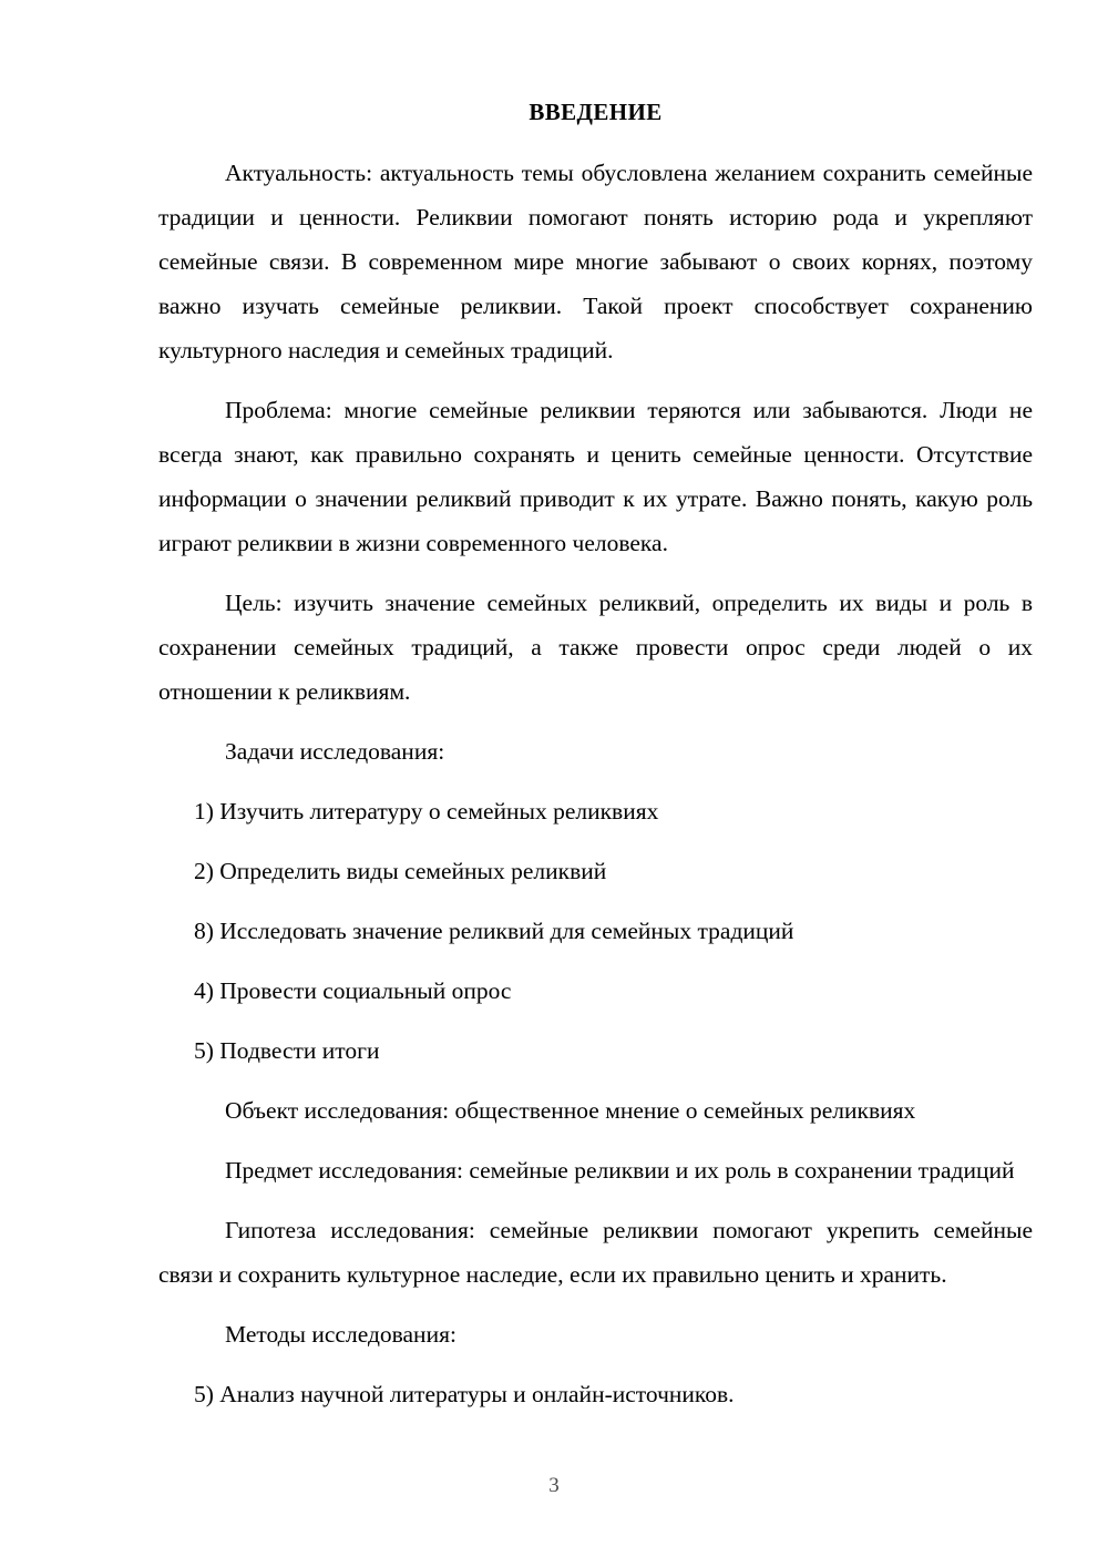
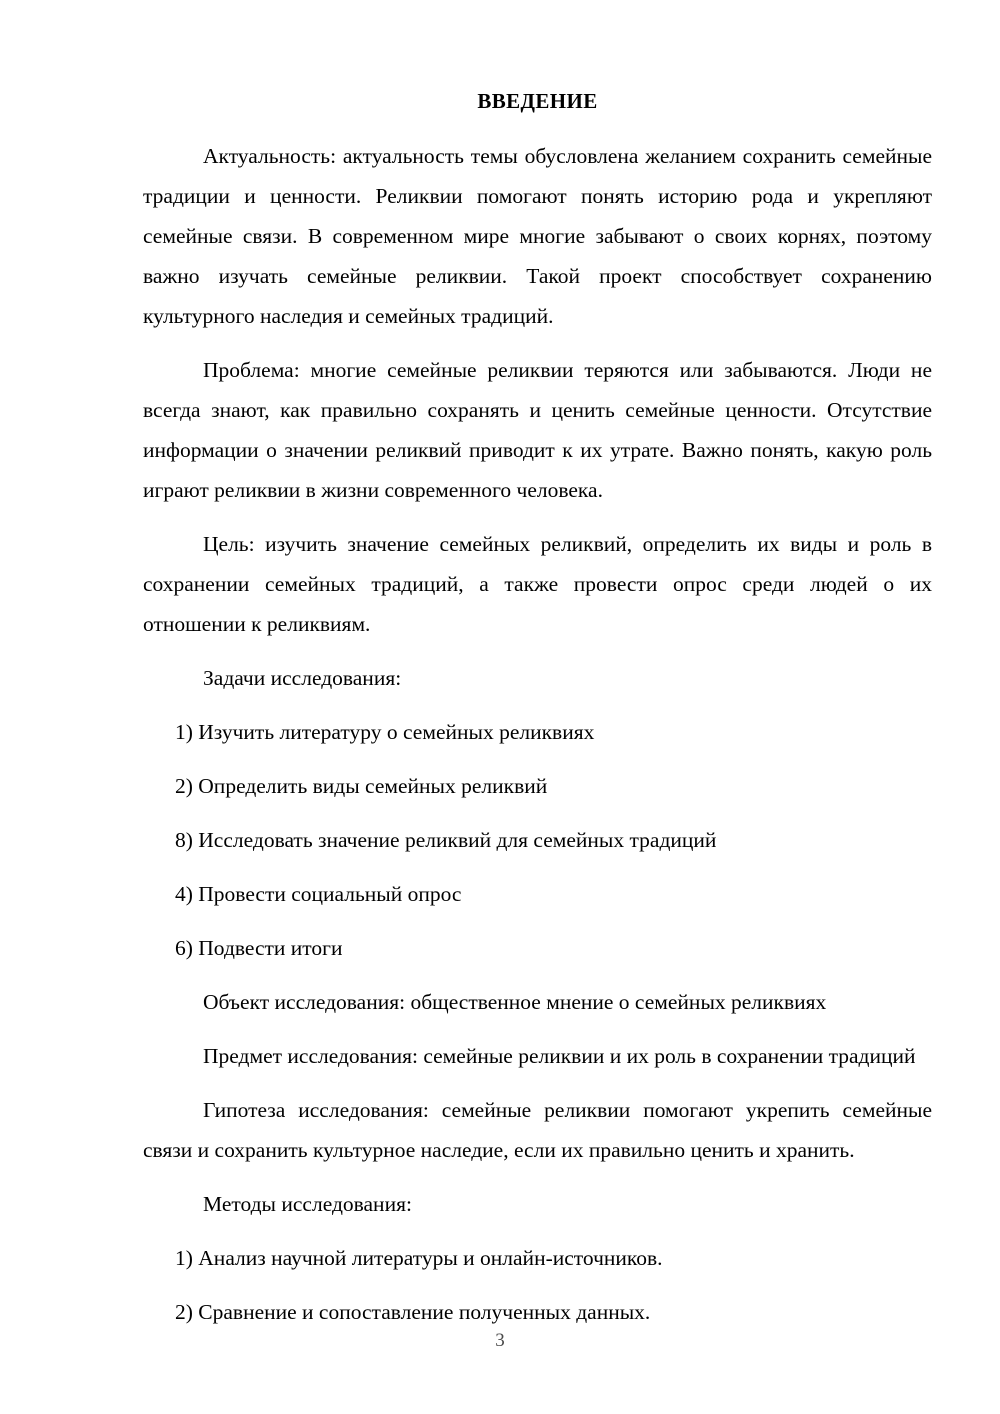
  ВВЕДЕНИЕ
  Актуальность: актуальность темы обусловлена желанием сохранить семейные традиции и ценности. Реликвии помогают понять историю рода и укрепляют семейные связи. В современном мире многие забывают о своих корнях, поэтому важно изучать семейные реликвии. Такой проект способствует сохранению культурного наследия и семейных традиций.
  Проблема: многие семейные реликвии теряются или забываются. Люди не всегда знают, как правильно сохранять и ценить семейные ценности. Отсутствие информации о значении реликвий приводит к их утрате. Важно понять, какую роль играют реликвии в жизни современного человека.
  Цель: изучить значение семейных реликвий, определить их виды и роль в сохранении семейных традиций, а также провести опрос среди людей о их отношении к реликвиям.
  Задачи исследования:
  1) Изучить литературу о семейных реликвиях
  2) Определить виды семейных реликвий
  8) Исследовать значение реликвий для семейных традиций
  4) Провести социальный опрос
- 5) Подвести итоги
+ 6) Подвести итоги
  Объект исследования: общественное мнение о семейных реликвиях
  Предмет исследования: семейные реликвии и их роль в сохранении традиций
  Гипотеза исследования: семейные реликвии помогают укрепить семейные связи и сохранить культурное наследие, если их правильно ценить и хранить.
  Методы исследования:
- 5) Анализ научной литературы и онлайн-источников.
+ 1) Анализ научной литературы и онлайн-источников.
+ 2) Сравнение и сопоставление полученных данных.
  3
